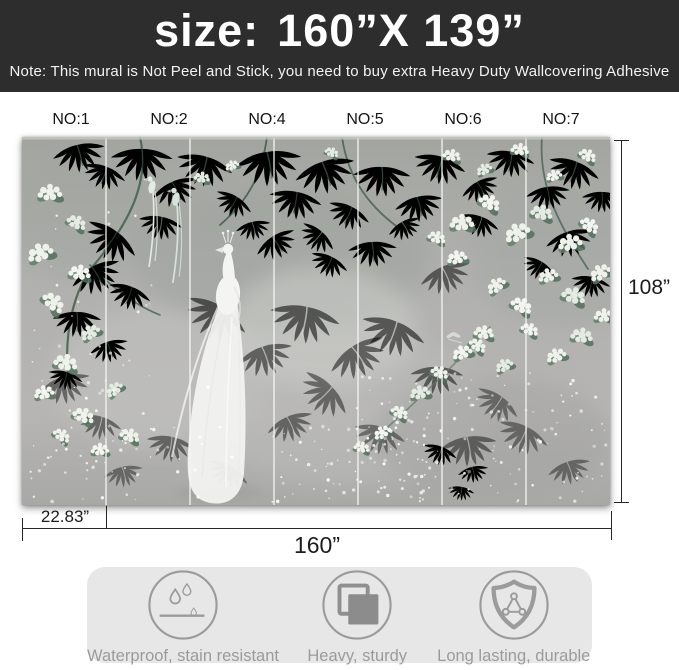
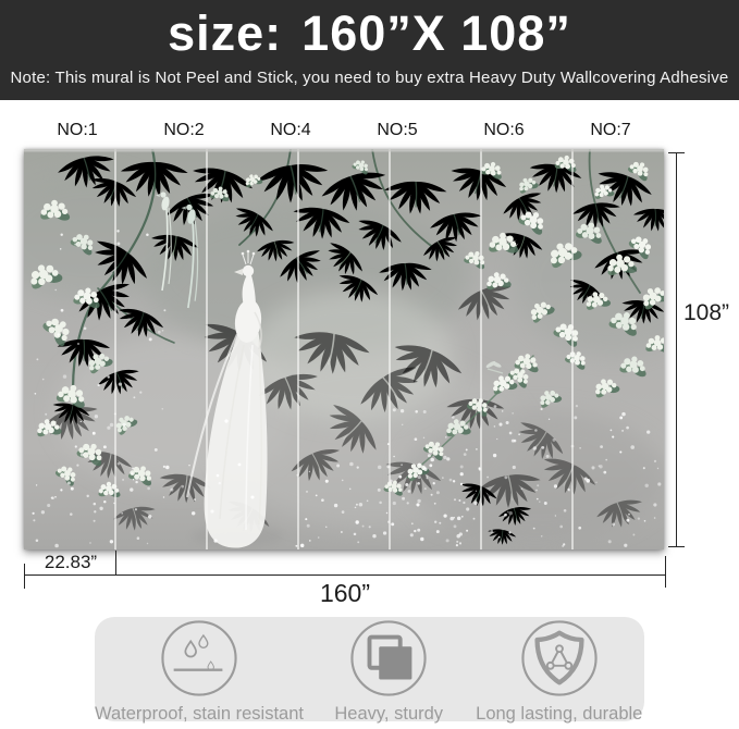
- size: 160”X 139”
+ size: 160”X 108”
  Note: This mural is Not Peel and Stick, you need to buy extra Heavy Duty Wallcovering Adhesive
  NO:1
  NO:2
  NO:4
  NO:5
  NO:6
  NO:7
  108”
  22.83”
  160”
  Waterproof, stain resistant
  Heavy, sturdy
  Long lasting, durable
